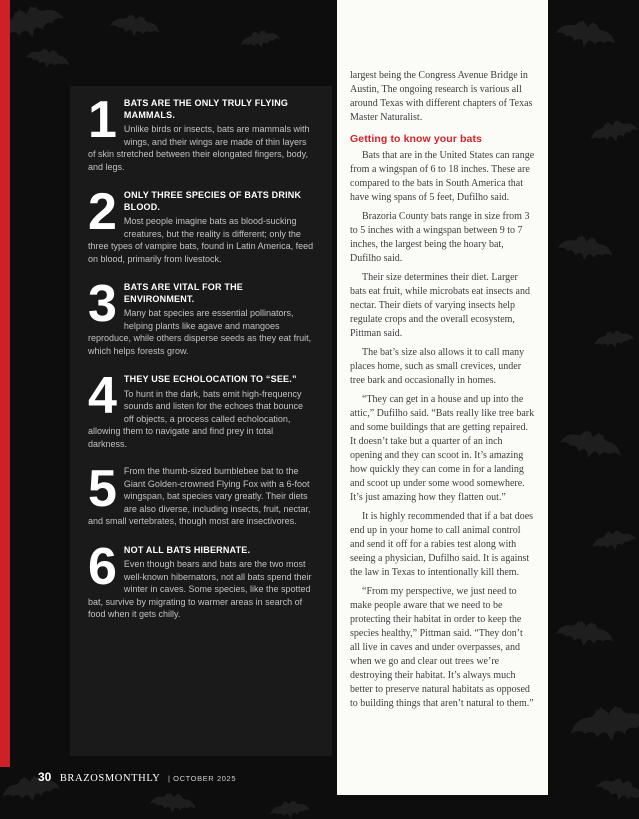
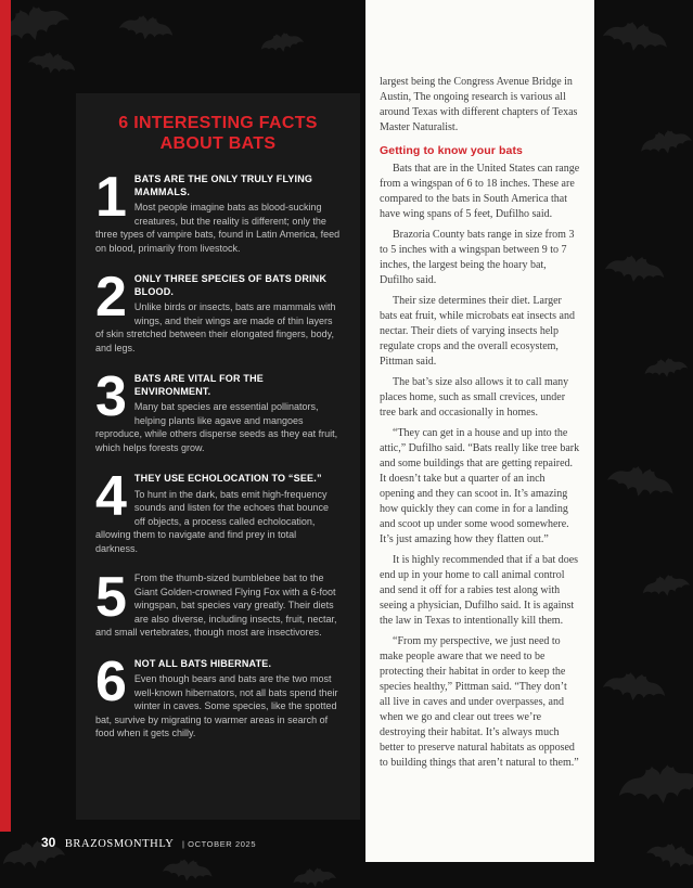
+ 6 INTERESTING FACTS
+ ABOUT BATS
  1
  BATS ARE THE ONLY TRULY FLYING MAMMALS.
- Unlike birds or insects, bats are mammals with wings, and their wings are made of thin layers of skin stretched between their elongated fingers, body, and legs.
+ Most people imagine bats as blood-sucking creatures, but the reality is different; only the three types of vampire bats, found in Latin America, feed on blood, primarily from livestock.
  2
  ONLY THREE SPECIES OF BATS DRINK BLOOD.
- Most people imagine bats as blood-sucking creatures, but the reality is different; only the three types of vampire bats, found in Latin America, feed on blood, primarily from livestock.
+ Unlike birds or insects, bats are mammals with wings, and their wings are made of thin layers of skin stretched between their elongated fingers, body, and legs.
  3
  BATS ARE VITAL FOR THE ENVIRONMENT.
  Many bat species are essential pollinators, helping plants like agave and mangoes reproduce, while others disperse seeds as they eat fruit, which helps forests grow.
  4
  THEY USE ECHOLOCATION TO “SEE.”
  To hunt in the dark, bats emit high-frequency sounds and listen for the echoes that bounce off objects, a process called echolocation, allowing them to navigate and find prey in total darkness.
  5
  From the thumb-sized bumblebee bat to the Giant Golden-crowned Flying Fox with a 6-foot wingspan, bat species vary greatly. Their diets are also diverse, including insects, fruit, nectar, and small vertebrates, though most are insectivores.
  6
  NOT ALL BATS HIBERNATE.
  Even though bears and bats are the two most well-known hibernators, not all bats spend their winter in caves. Some species, like the spotted bat, survive by migrating to warmer areas in search of food when it gets chilly.
  largest being the Congress Avenue Bridge in Austin, The ongoing research is various all around Texas with different chapters of Texas Master Naturalist.
  Getting to know your bats
  Bats that are in the United States can range from a wingspan of 6 to 18 inches. These are compared to the bats in South America that have wing spans of 5 feet, Dufilho said.
  Brazoria County bats range in size from 3 to 5 inches with a wingspan between 9 to 7 inches, the largest being the hoary bat, Dufilho said.
  Their size determines their diet. Larger bats eat fruit, while microbats eat insects and nectar. Their diets of varying insects help regulate crops and the overall ecosystem, Pittman said.
  The bat’s size also allows it to call many places home, such as small crevices, under tree bark and occasionally in homes.
  “They can get in a house and up into the attic,” Dufilho said. “Bats really like tree bark and some buildings that are getting repaired. It doesn’t take but a quarter of an inch opening and they can scoot in. It’s amazing how quickly they can come in for a landing and scoot up under some wood somewhere. It’s just amazing how they flatten out.”
  It is highly recommended that if a bat does end up in your home to call animal control and send it off for a rabies test along with seeing a physician, Dufilho said. It is against the law in Texas to intentionally kill them.
  “From my perspective, we just need to make people aware that we need to be protecting their habitat in order to keep the species healthy,” Pittman said. “They don’t all live in caves and under overpasses, and when we go and clear out trees we’re destroying their habitat. It’s always much better to preserve natural habitats as opposed to building things that aren’t natural to them.”
  30 BRAZOSMONTHLY | OCTOBER 2025
